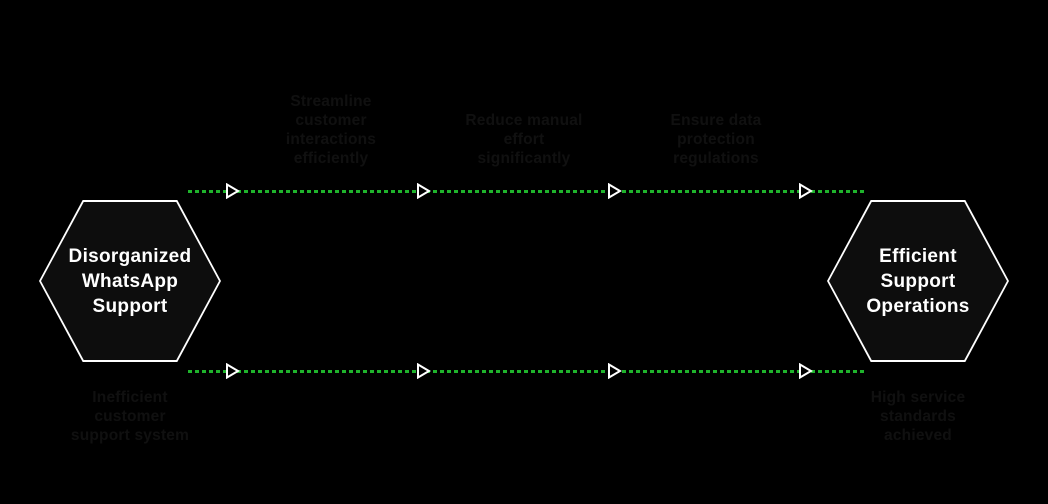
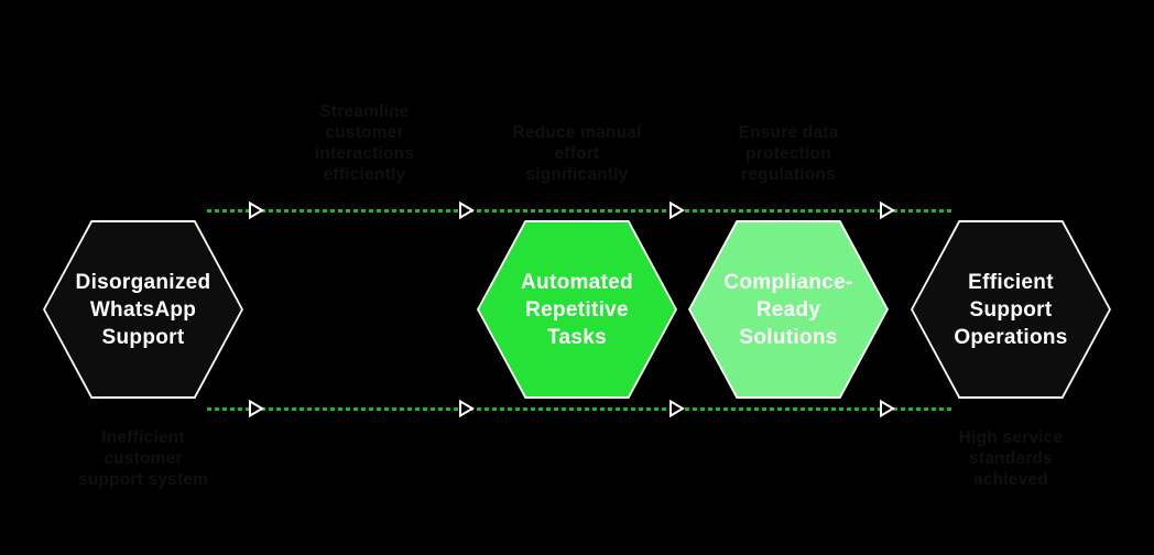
  Disorganized
  WhatsApp
  Support
+ Automated
+ Repetitive
+ Tasks
+ Compliance-
+ Ready
+ Solutions
  Efficient
  Support
  Operations
